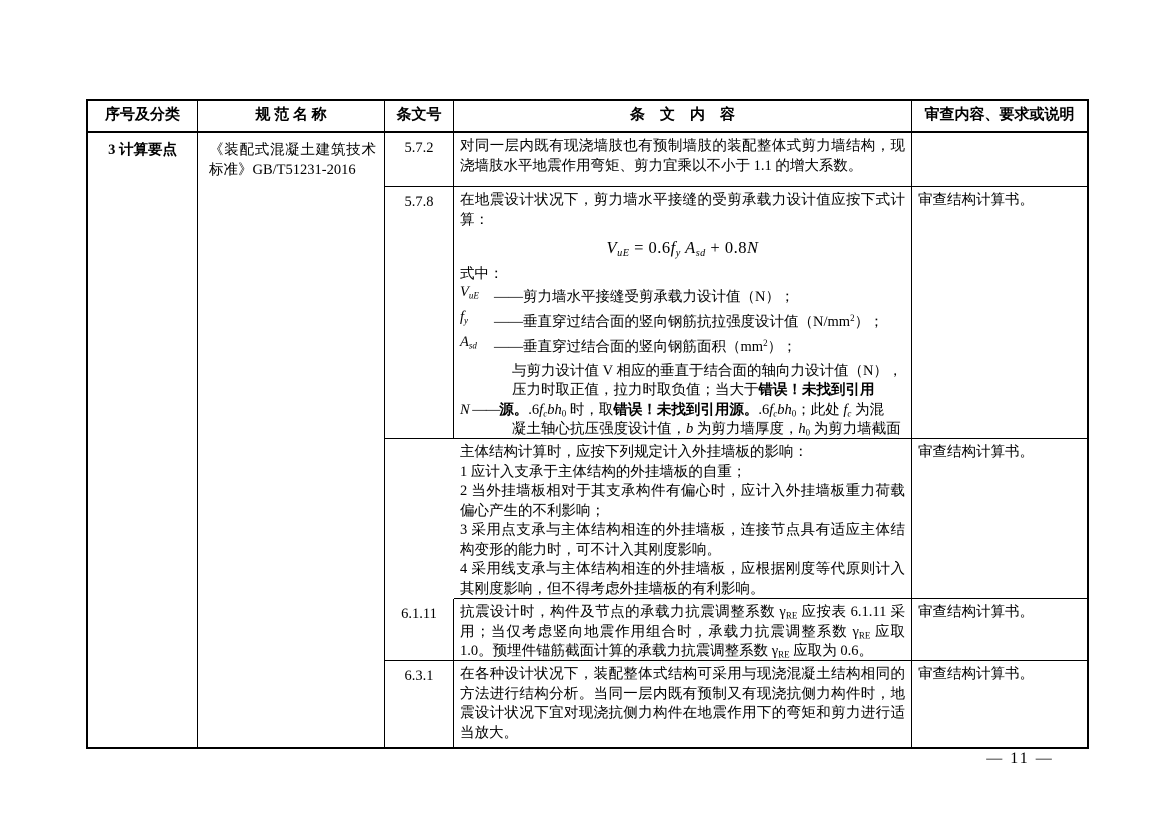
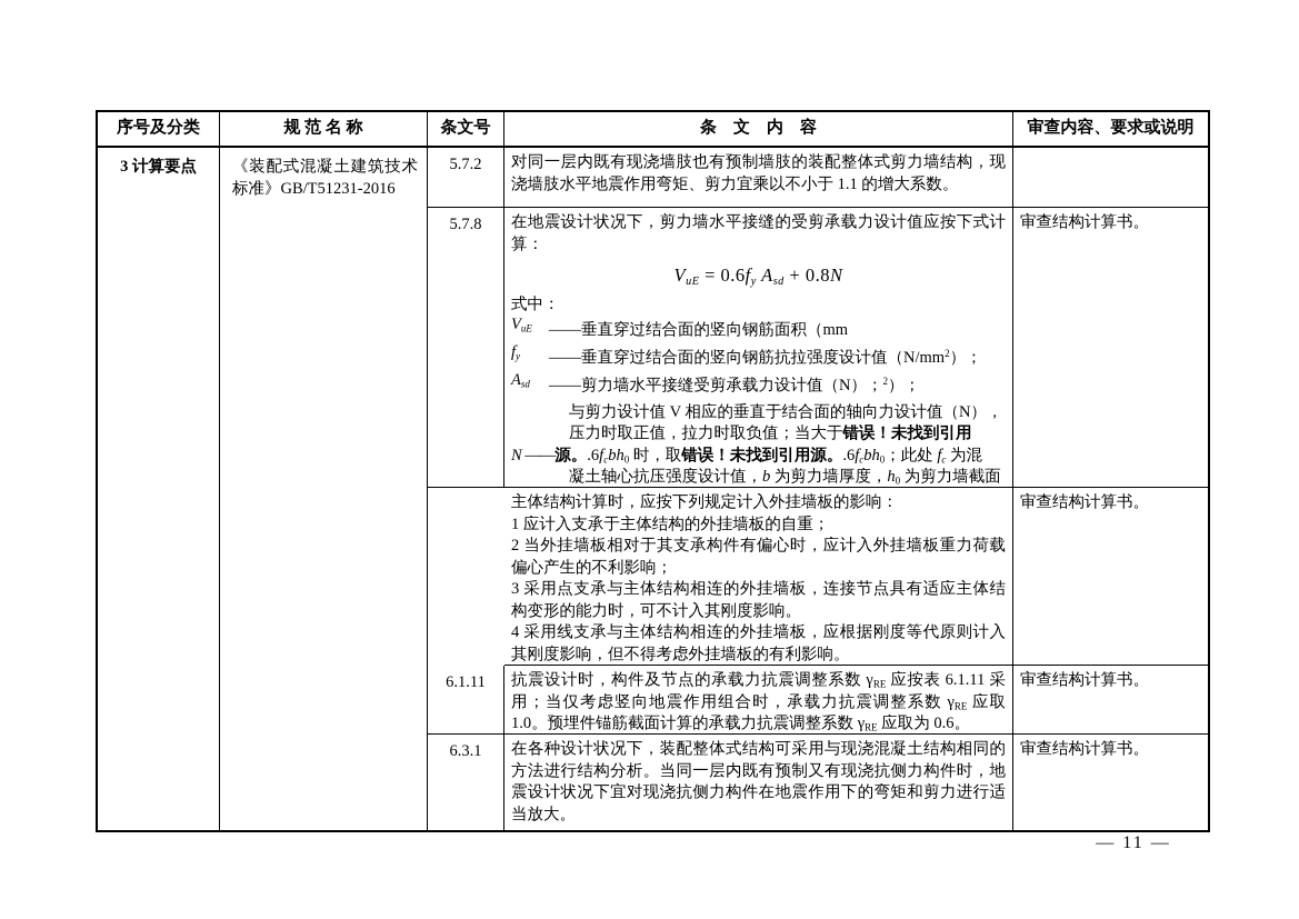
  序号及分类
  规 范 名 称
  条文号
  条 文 内 容
  审查内容、要求或说明
  3 计算要点
  《装配式混凝土建筑技术标准》GB/T51231-2016
  5.7.2
  对同一层内既有现浇墙肢也有预制墙肢的装配整体式剪力墙结构，现浇墙肢水平地震作用弯矩、剪力宜乘以不小于 1.1 的增大系数。
  5.7.8
  在地震设计状况下，剪力墙水平接缝的受剪承载力设计值应按下式计算：
  VuE = 0.6fy Asd + 0.8N
  式中：
- VuE ——剪力墙水平接缝受剪承载力设计值（N）；
+ VuE ——垂直穿过结合面的竖向钢筋面积（mm
  fy ——垂直穿过结合面的竖向钢筋抗拉强度设计值（N/mm2）；
- Asd ——垂直穿过结合面的竖向钢筋面积（mm2）；
+ Asd ——剪力墙水平接缝受剪承载力设计值（N）；2）；
  与剪力设计值 V 相应的垂直于结合面的轴向力设计值（N），
  压力时取正值，拉力时取负值；当大于错误！未找到引用
  N ——源。.6fcbh0 时，取错误！未找到引用源。.6fcbh0；此处 fc 为混
  凝土轴心抗压强度设计值，b 为剪力墙厚度，h0 为剪力墙截面
  审查结构计算书。
  主体结构计算时，应按下列规定计入外挂墙板的影响：
  1 应计入支承于主体结构的外挂墙板的自重；
  2 当外挂墙板相对于其支承构件有偏心时，应计入外挂墙板重力荷载偏心产生的不利影响；
  3 采用点支承与主体结构相连的外挂墙板，连接节点具有适应主体结构变形的能力时，可不计入其刚度影响。
  4 采用线支承与主体结构相连的外挂墙板，应根据刚度等代原则计入其刚度影响，但不得考虑外挂墙板的有利影响。
  审查结构计算书。
  6.1.11
  抗震设计时，构件及节点的承载力抗震调整系数 γRE 应按表 6.1.11 采用；当仅考虑竖向地震作用组合时，承载力抗震调整系数 γRE 应取 1.0。预埋件锚筋截面计算的承载力抗震调整系数 γRE 应取为 0.6。
  审查结构计算书。
  6.3.1
  在各种设计状况下，装配整体式结构可采用与现浇混凝土结构相同的方法进行结构分析。当同一层内既有预制又有现浇抗侧力构件时，地震设计状况下宜对现浇抗侧力构件在地震作用下的弯矩和剪力进行适当放大。
  审查结构计算书。
  — 11 —
